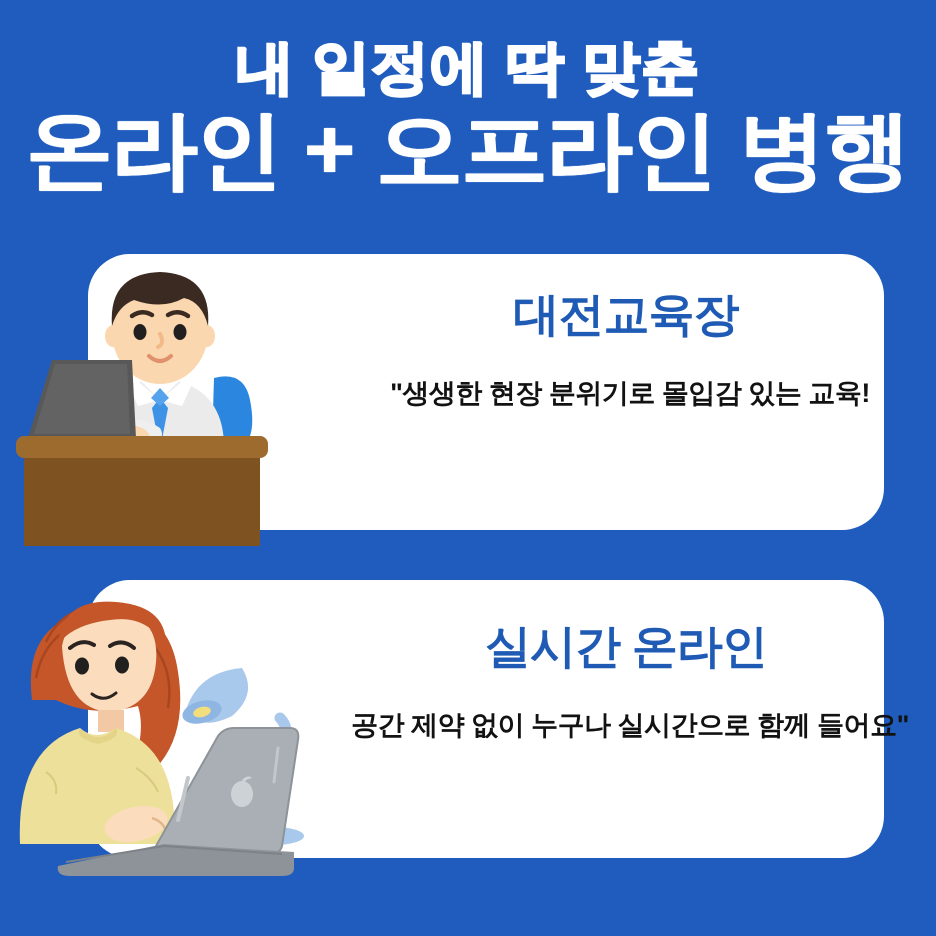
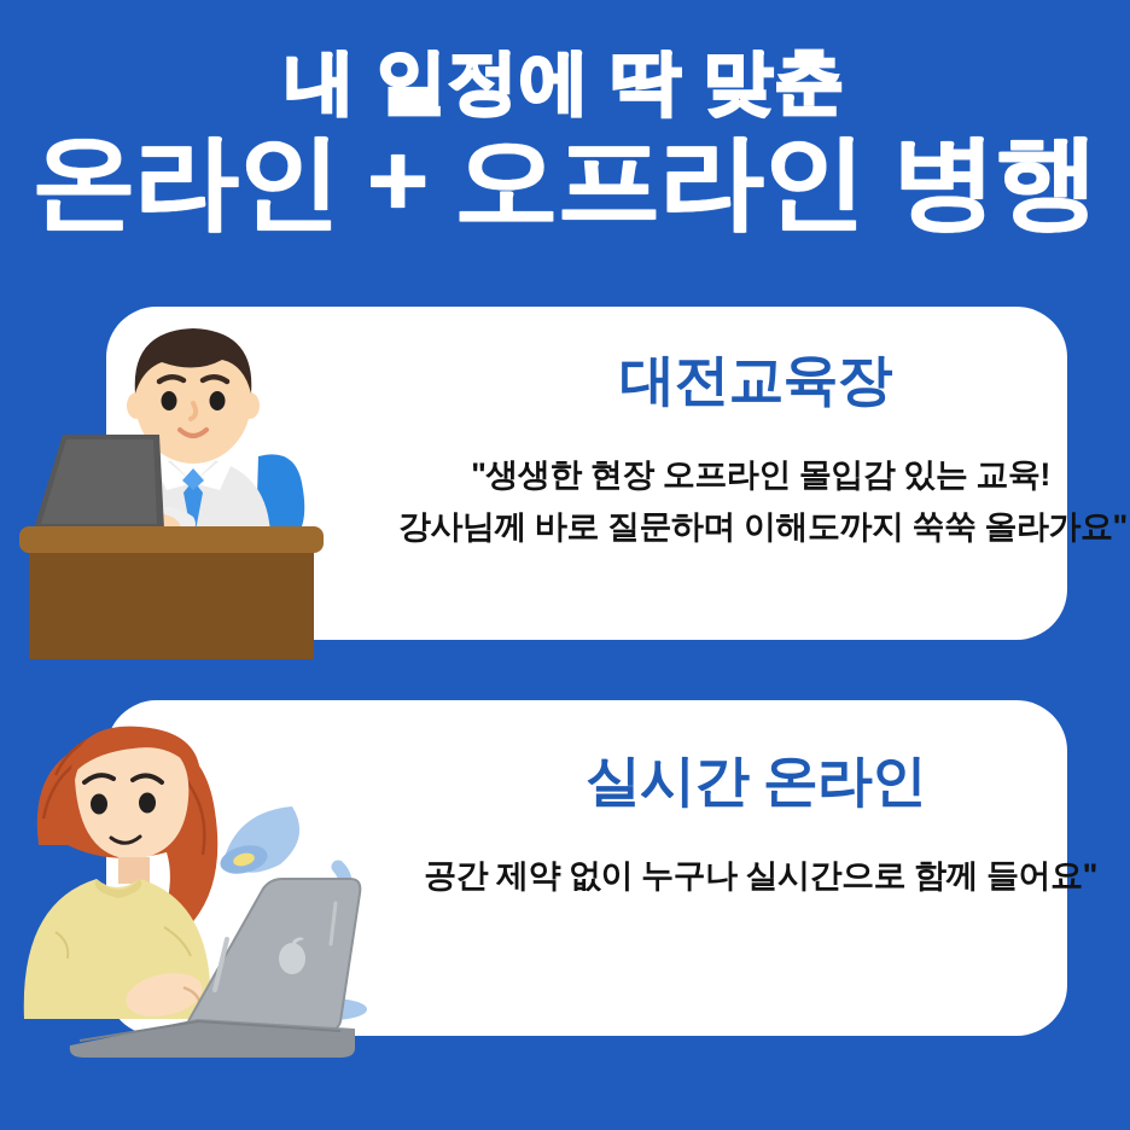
  내 일정에 딱 맞춘
  온라인 + 오프라인 병행
  대전교육장
- "생생한 현장 분위기로 몰입감 있는 교육!
+ "생생한 현장 오프라인 몰입감 있는 교육!
+ 강사님께 바로 질문하며 이해도까지 쑥쑥 올라가요"
  실시간 온라인
  공간 제약 없이 누구나 실시간으로 함께 들어요"
